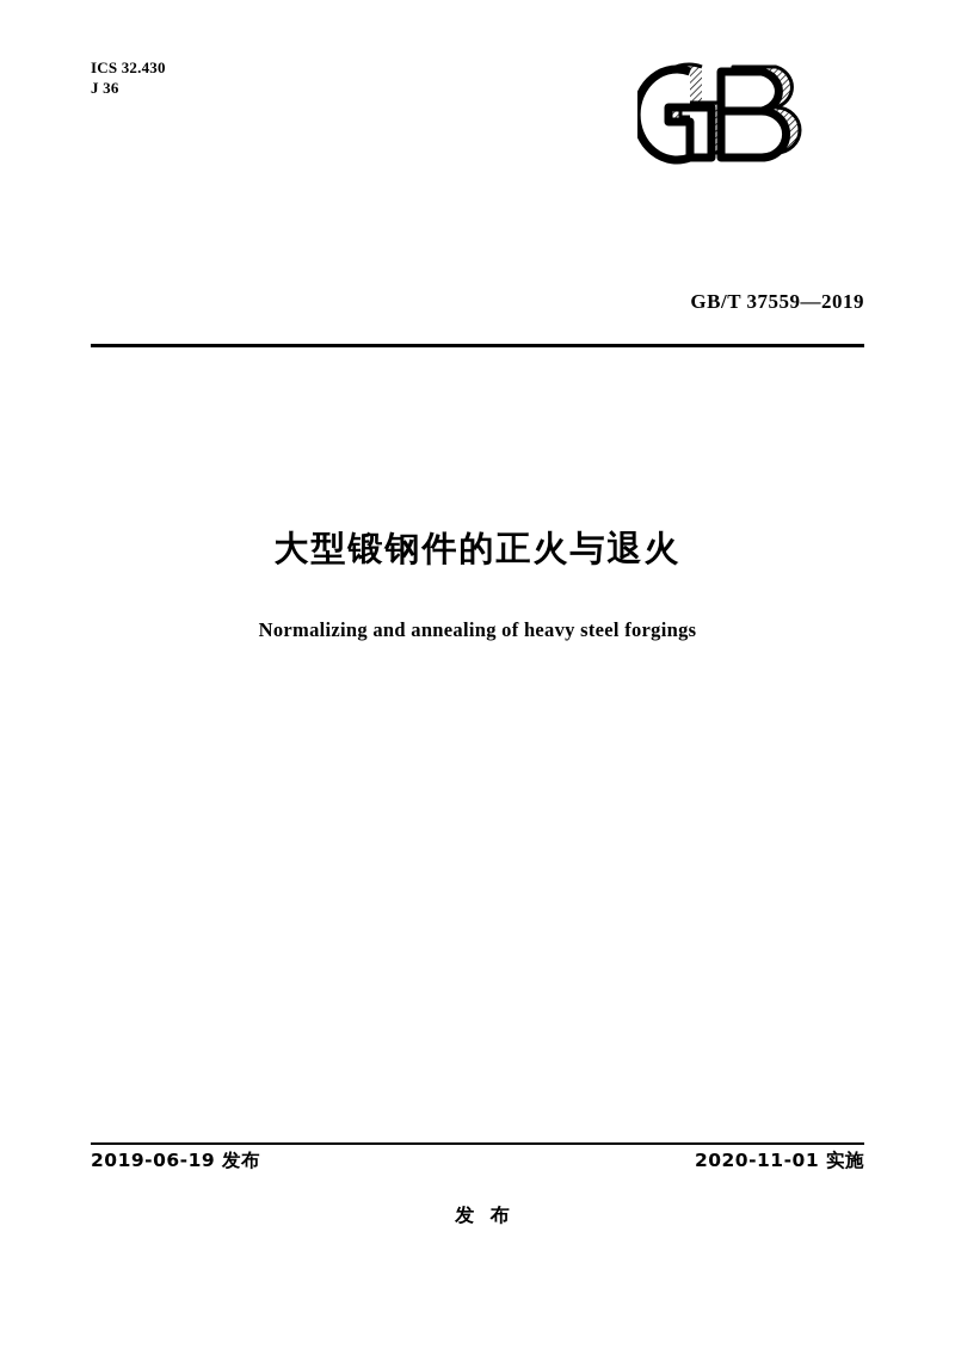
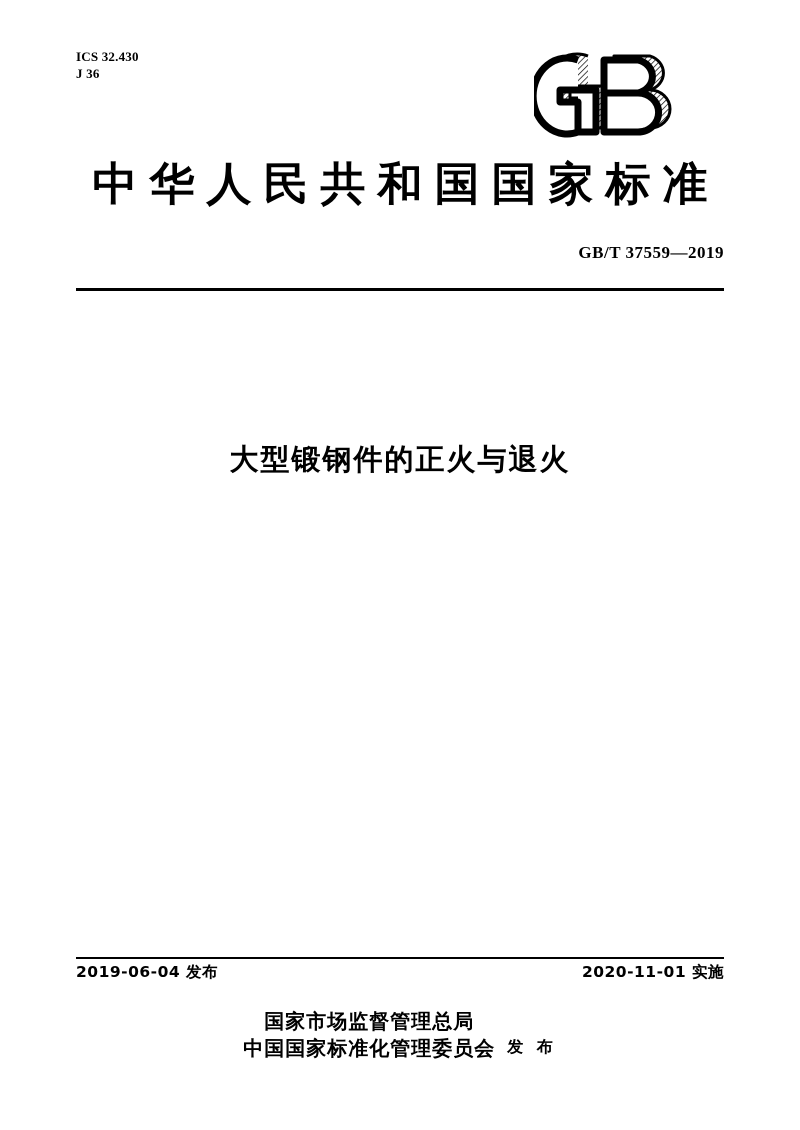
  ICS 32.430
  J 36
+ 中华人民共和国国家标准
  GB/T 37559—2019
  大型锻钢件的正火与退火
- Normalizing and annealing of heavy steel forgings
- 2019-06-19 发布
+ 2019-06-04 发布
  2020-11-01 实施
+ 国家市场监督管理总局
+ 中国国家标准化管理委员会
  发 布
